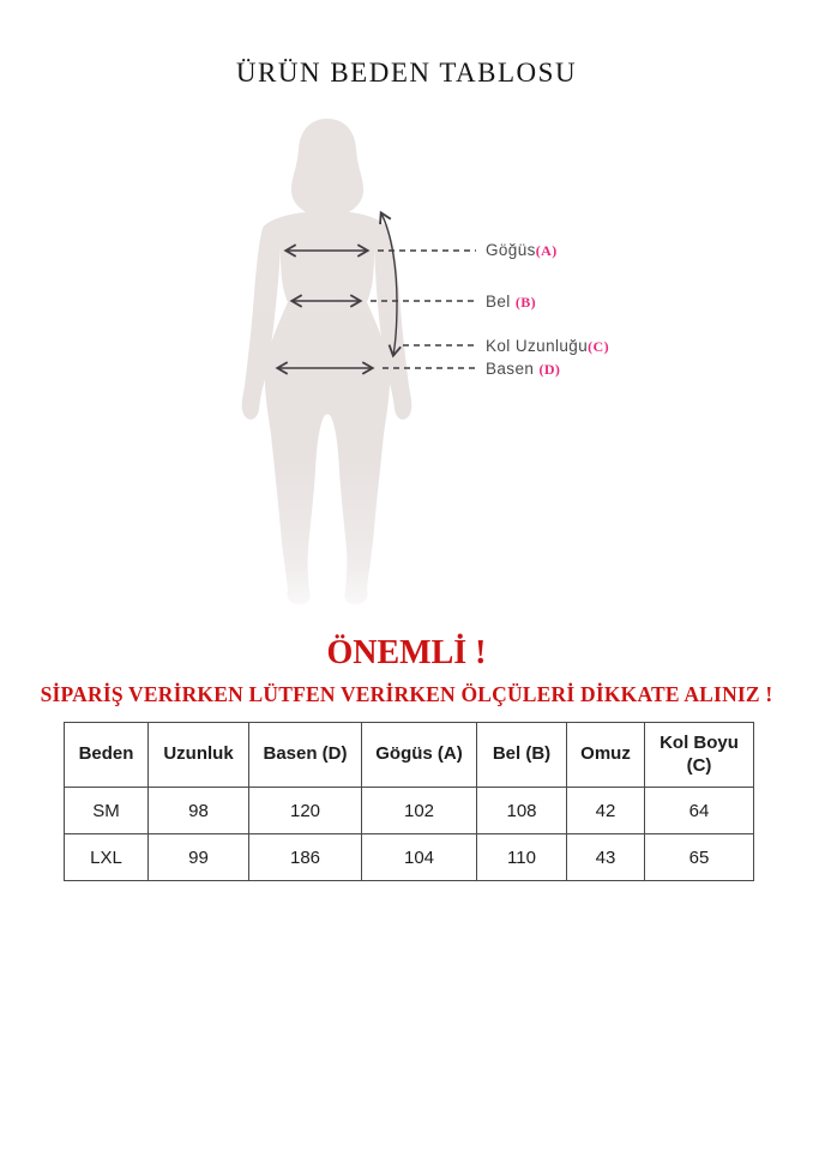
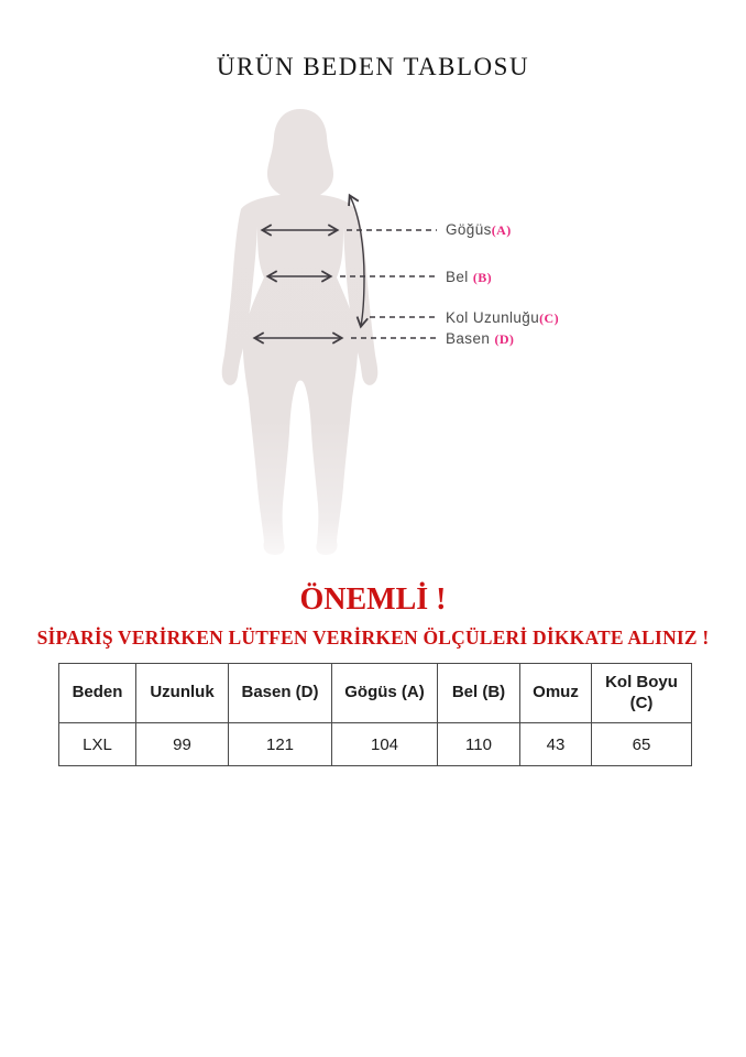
  ÜRÜN BEDEN TABLOSU
  Göğüs(A)
  Bel (B)
  Kol Uzunluğu(C)
  Basen (D)
  ÖNEMLİ !
  SİPARİŞ VERİRKEN LÜTFEN VERİRKEN ÖLÇÜLERİ DİKKATE ALINIZ !
  Beden	Uzunluk	Basen (D)	Gögüs (A)	Bel (B)	Omuz	Kol Boyu (C)
- SM	98	120	102	108	42	64
- LXL	99	186	104	110	43	65
+ LXL	99	121	104	110	43	65
